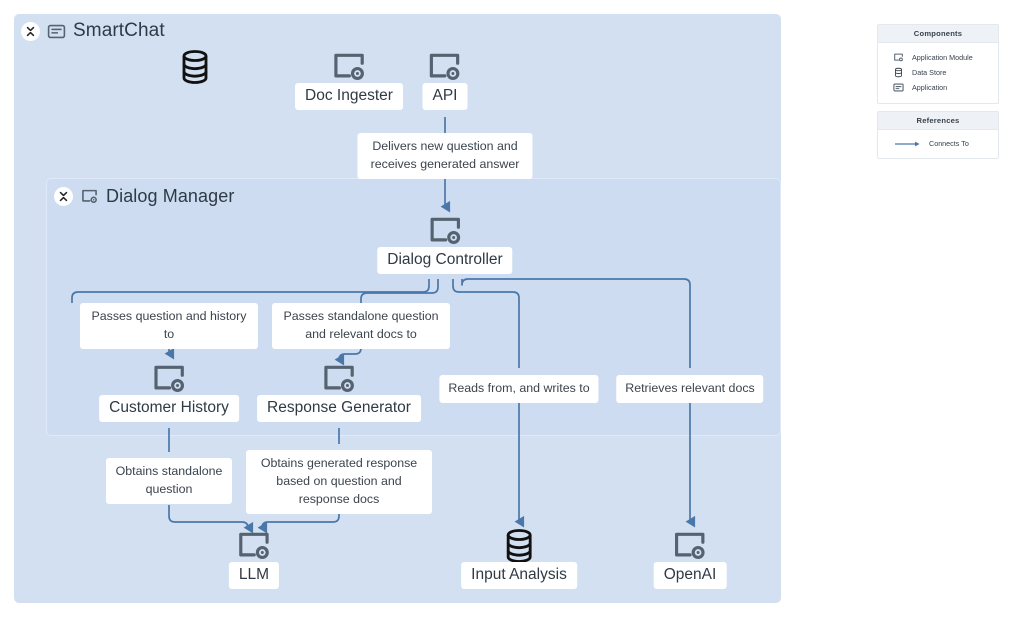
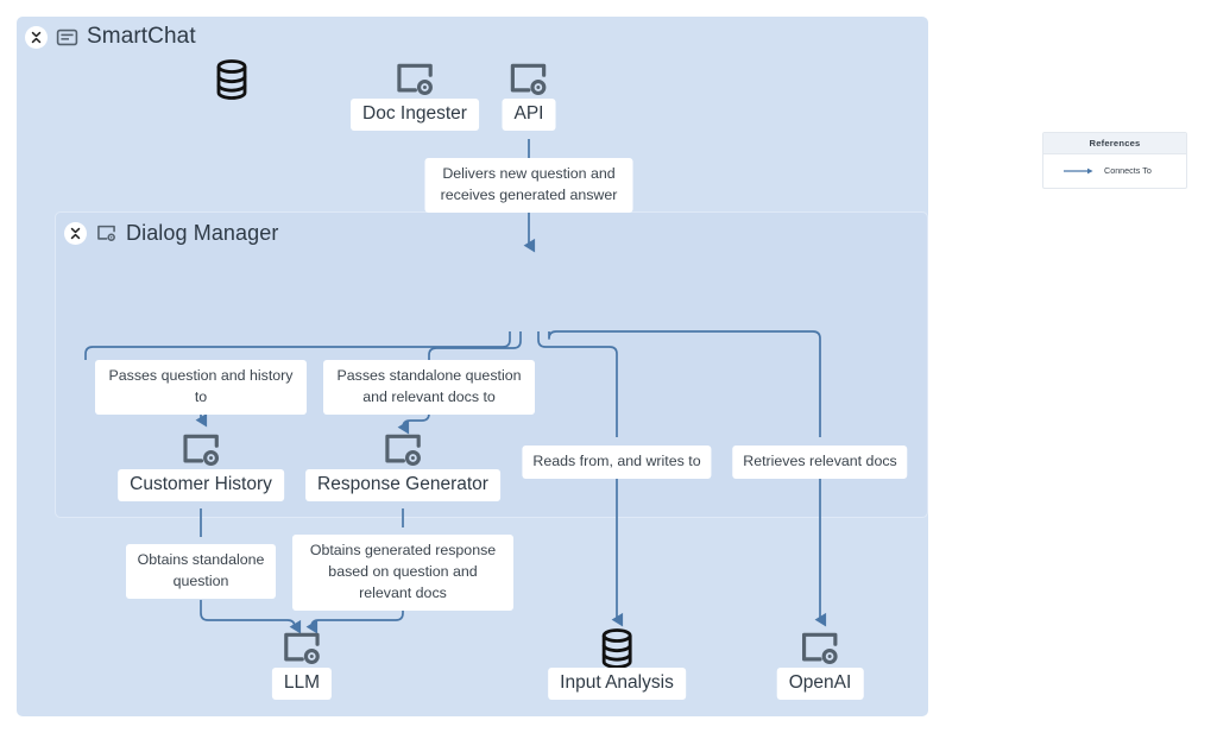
  SmartChat
  Dialog Manager
  Doc Ingester
  API
- Dialog Controller
  Customer History
  Response Generator
  LLM
  Input Analysis
  OpenAI
  Delivers new question and receives generated answer
  Passes question and history to
  Passes standalone question and relevant docs to
  Reads from, and writes to
  Retrieves relevant docs
  Obtains standalone question
- Obtains generated response based on question and response docs
+ Obtains generated response based on question and relevant docs
- Components
- Application Module
- Data Store
- Application
  References
  Connects To
